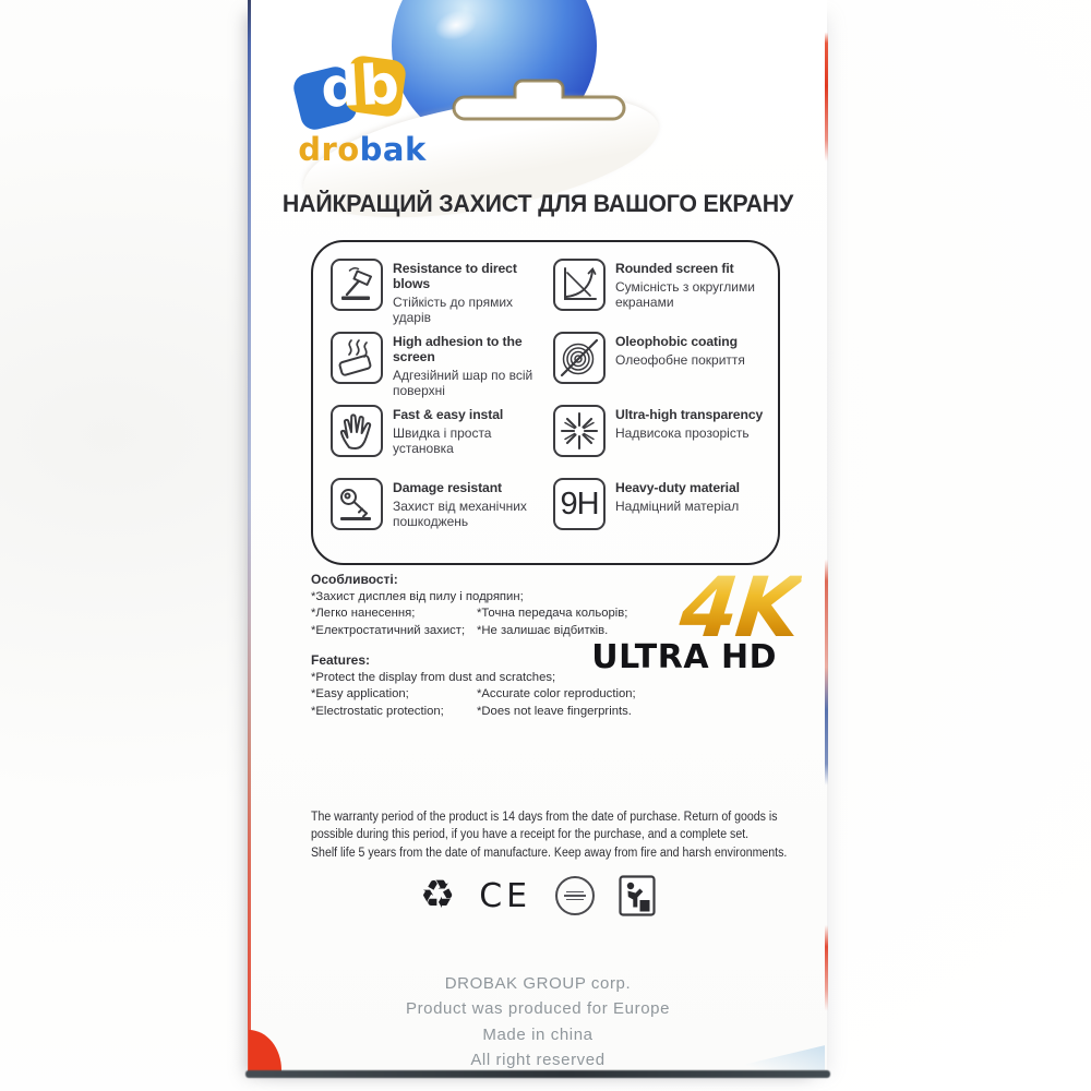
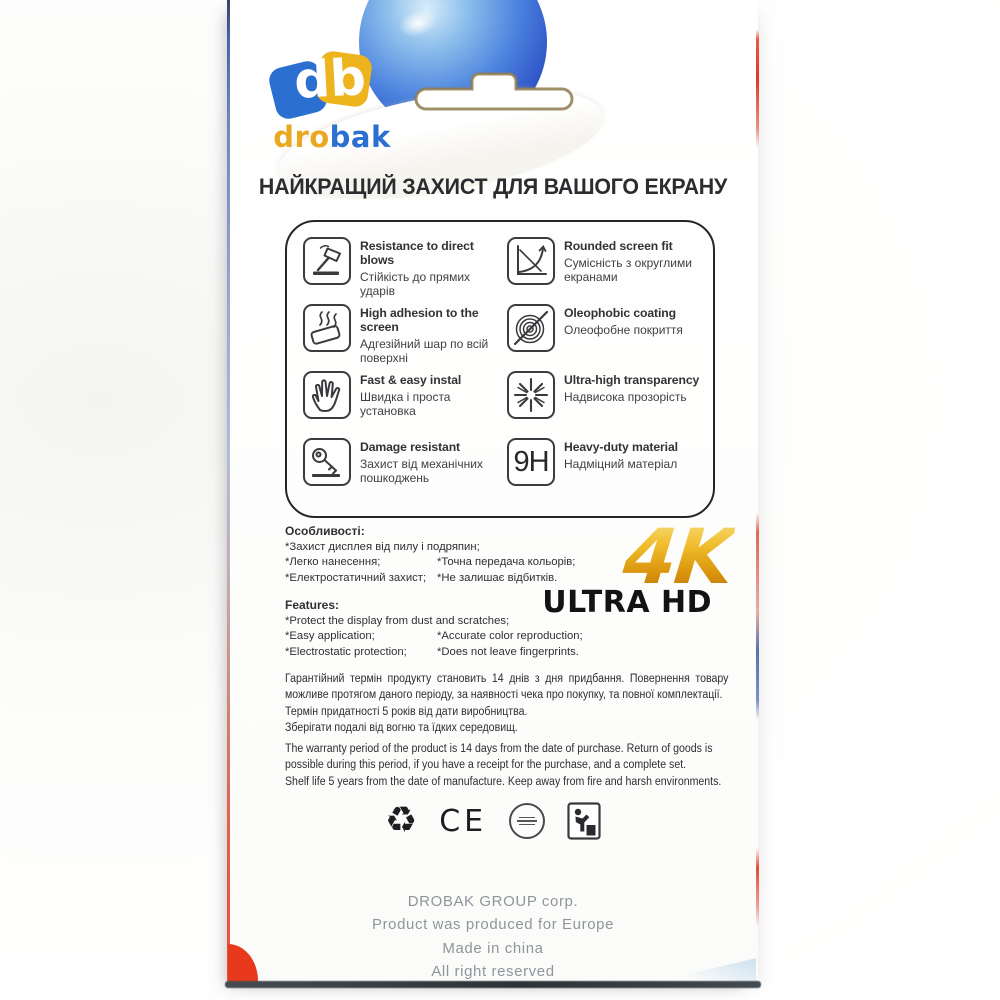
  drobak
  НАЙКРАЩИЙ ЗАХИСТ ДЛЯ ВАШОГО ЕКРАНУ
  Resistance to direct blows
  Стійкість до прямих ударів
  Rounded screen fit
  Сумісність з округлими екранами
  High adhesion to the screen
  Адгезійний шар по всій поверхні
  Oleophobic coating
  Олеофобне покриття
  Fast & easy instal
  Швидка і проста установка
  Ultra-high transparency
  Надвисока прозорість
  Damage resistant
  Захист від механічних пошкоджень
  9H
  Heavy-duty material
  Надміцний матеріал
  Особливості:
  *Захист дисплея від пилу і подряпин;
  *Легко нанесення;
  *Точна передача кольорів;
  *Електростатичний захист;
  *Не залишає відбитків.
  ULTRA HD
  Features:
  *Protect the display from dust and scratches;
  *Easy application;
  *Accurate color reproduction;
  *Electrostatic protection;
  *Does not leave fingerprints.
+ Гарантійний термін продукту становить 14 днів з дня придбання. Повернення товару можливе протягом даного періоду, за наявності чека про покупку, та повної комплектації.
+ Термін придатності 5 років від дати виробництва.
+ Зберігати подалі від вогню та їдких середовищ.
  The warranty period of the product is 14 days from the date of purchase. Return of goods is possible during this period, if you have a receipt for the purchase, and a complete set.
  Shelf life 5 years from the date of manufacture. Keep away from fire and harsh environments.
  ♻
  CE
  DROBAK GROUP corp.
  Product was produced for Europe
  Made in china
  All right reserved
